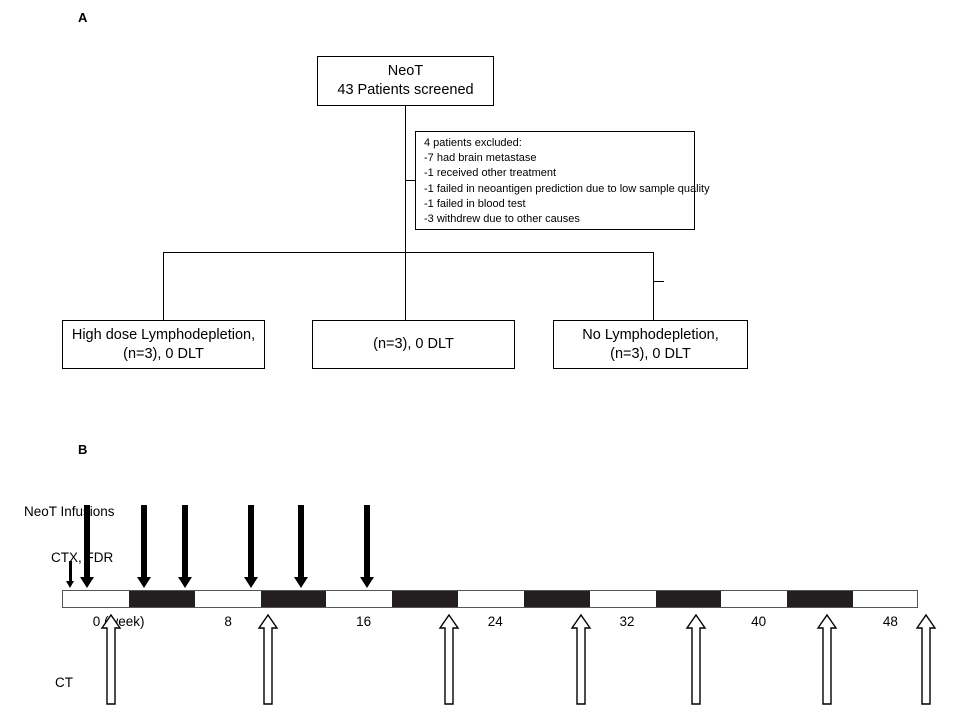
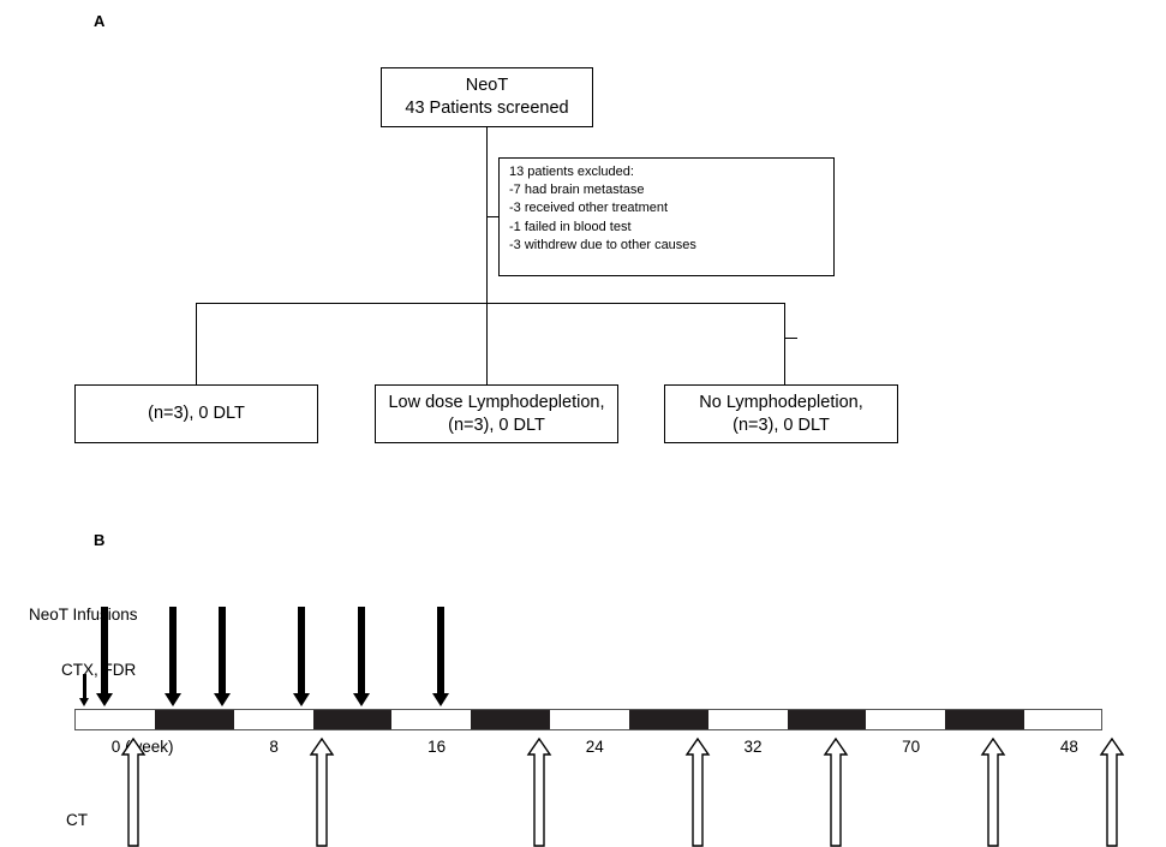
  A
  NeoT
  43 Patients screened
- 4 patients excluded:
+ 13 patients excluded:
  -7 had brain metastase
- -1 received other treatment
+ -3 received other treatment
- -1 failed in neoantigen prediction due to low sample quality
  -1 failed in blood test
  -3 withdrew due to other causes
- High dose Lymphodepletion,
  (n=3), 0 DLT
+ Low dose Lymphodepletion,
  (n=3), 0 DLT
  No Lymphodepletion,
  (n=3), 0 DLT
  B
  NeoT Infuions
  CTX,DR
  CT
  0eek)
  8
  16
  24
  32
- 40
+ 70
  48
